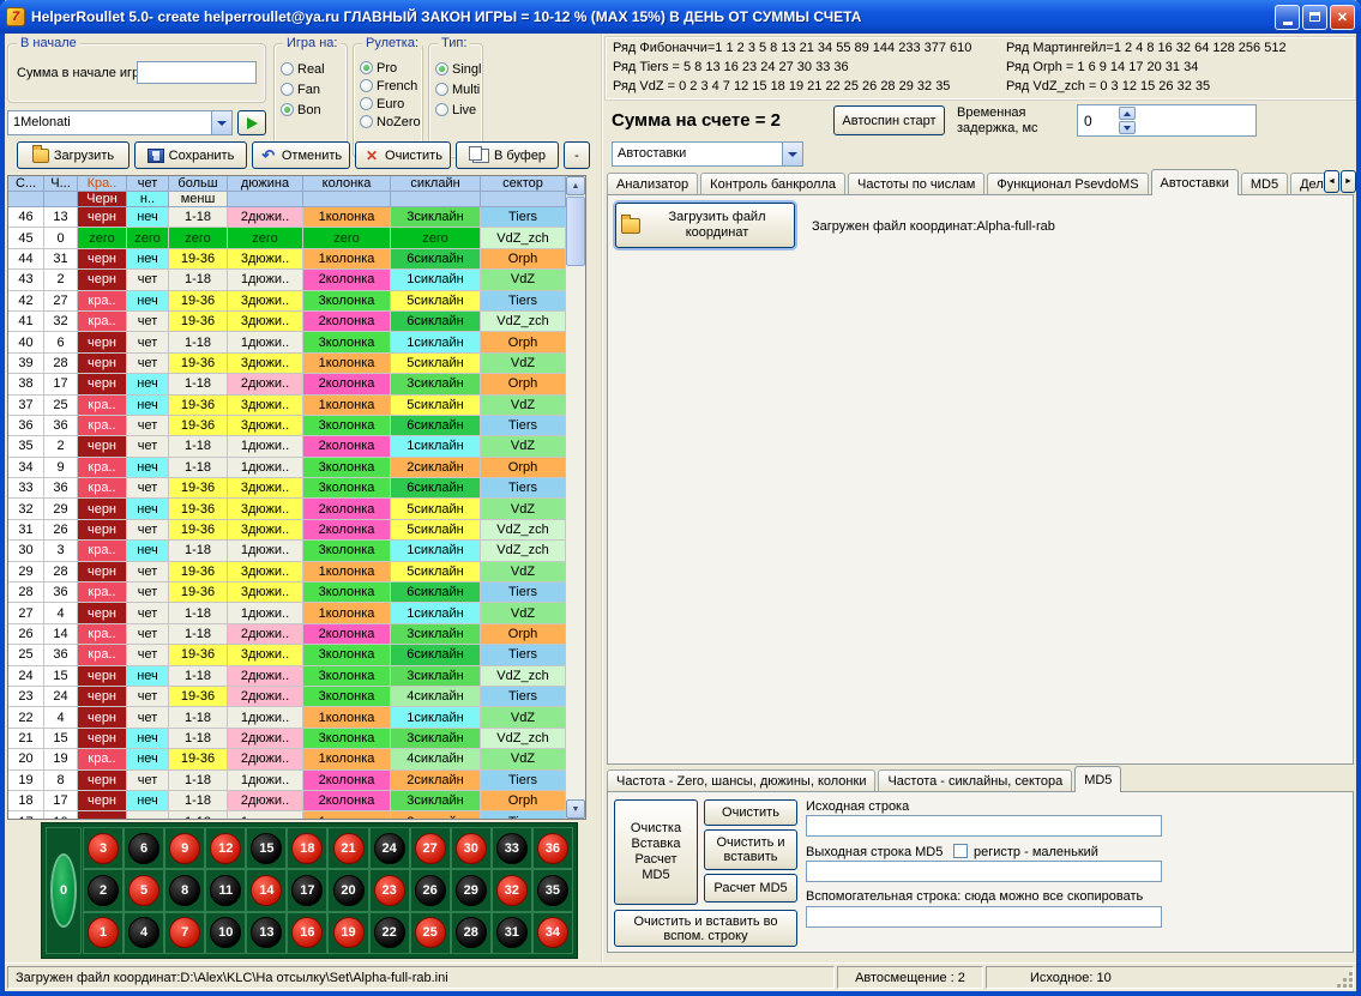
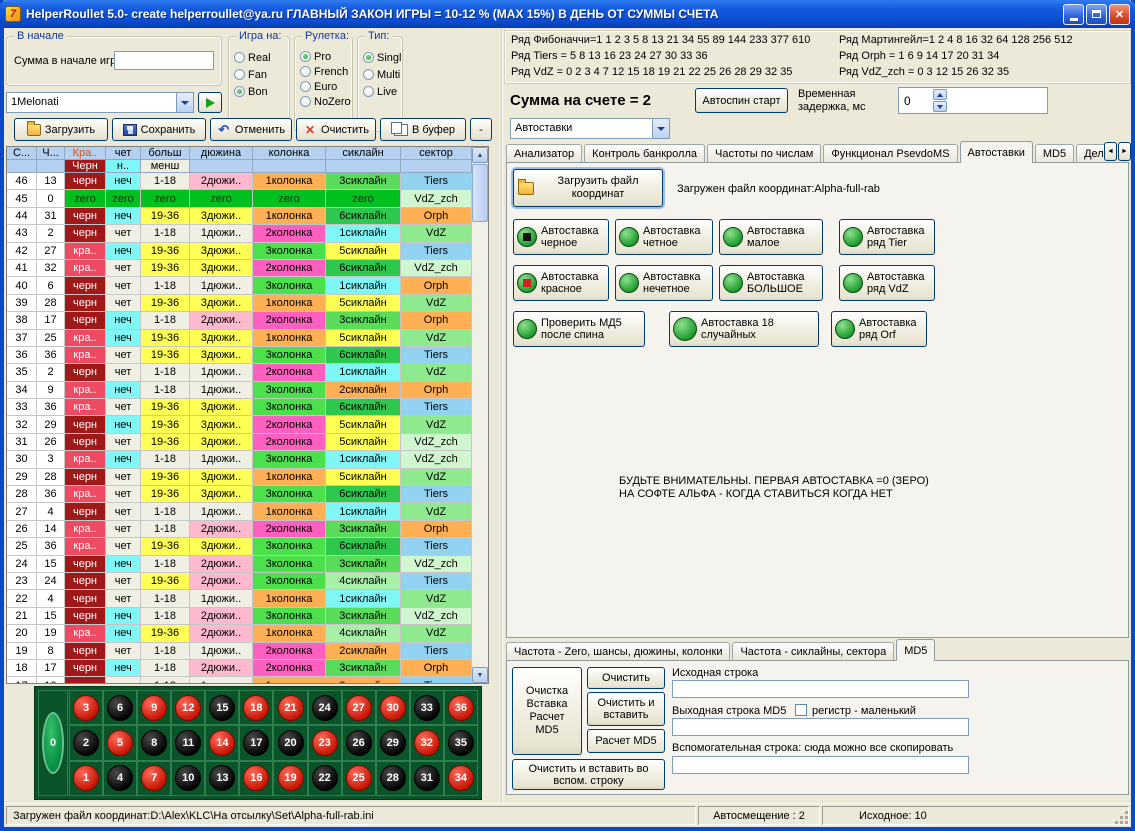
  7
  HelperRoullet 5.0- create helperroullet@ya.ru ГЛАВНЫЙ ЗАКОН ИГРЫ = 10-12 % (MAX 15%) В ДЕНЬ ОТ СУММЫ СЧЕТА
  ✕
  В начале
  Сумма в начале иг
  1Melonati
  Игра на:
  Real
  Fan
  Bon
  Рулетка:
  Pro
  French
  Euro
  NoZero
  Тип:
  Singl
  Multi
  Live
  Загрузить
  Сохранить
  Отменить
  Очистить
  В буфер
  -
  С...
  Ч...
  Кра..
  чет
  больш
  дюжина
  колонка
  сиклайн
  сектор
  Черн
  н..
  менш
  46
  13
  черн
  неч
  1-18
  2дюжи..
  1колонка
  3сиклайн
  Tiers
  45
  0
  zero
  zero
  zero
  zero
  zero
  zero
  VdZ_zch
  44
  31
  черн
  неч
  19-36
  3дюжи..
  1колонка
  6сиклайн
  Orph
  43
  2
  черн
  чет
  1-18
  1дюжи..
  2колонка
  1сиклайн
  VdZ
  42
  27
  кра..
  неч
  19-36
  3дюжи..
  3колонка
  5сиклайн
  Tiers
  41
  32
  кра..
  чет
  19-36
  3дюжи..
  2колонка
  6сиклайн
  VdZ_zch
  40
  6
  черн
  чет
  1-18
  1дюжи..
  3колонка
  1сиклайн
  Orph
  39
  28
  черн
  чет
  19-36
  3дюжи..
  1колонка
  5сиклайн
  VdZ
  38
  17
  черн
  неч
  1-18
  2дюжи..
  2колонка
  3сиклайн
  Orph
  37
  25
  кра..
  неч
  19-36
  3дюжи..
  1колонка
  5сиклайн
  VdZ
  36
  36
  кра..
  чет
  19-36
  3дюжи..
  3колонка
  6сиклайн
  Tiers
  35
  2
  черн
  чет
  1-18
  1дюжи..
  2колонка
  1сиклайн
  VdZ
  34
  9
  кра..
  неч
  1-18
  1дюжи..
  3колонка
  2сиклайн
  Orph
  33
  36
  кра..
  чет
  19-36
  3дюжи..
  3колонка
  6сиклайн
  Tiers
  32
  29
  черн
  неч
  19-36
  3дюжи..
  2колонка
  5сиклайн
  VdZ
  31
  26
  черн
  чет
  19-36
  3дюжи..
  2колонка
  5сиклайн
  VdZ_zch
  30
  3
  кра..
  неч
  1-18
  1дюжи..
  3колонка
  1сиклайн
  VdZ_zch
  29
  28
  черн
  чет
  19-36
  3дюжи..
  1колонка
  5сиклайн
  VdZ
  28
  36
  кра..
  чет
  19-36
  3дюжи..
  3колонка
  6сиклайн
  Tiers
  27
  4
  черн
  чет
  1-18
  1дюжи..
  1колонка
  1сиклайн
  VdZ
  26
  14
  кра..
  чет
  1-18
  2дюжи..
  2колонка
  3сиклайн
  Orph
  25
  36
  кра..
  чет
  19-36
  3дюжи..
  3колонка
  6сиклайн
  Tiers
  24
  15
  черн
  неч
  1-18
  2дюжи..
  3колонка
  3сиклайн
  VdZ_zch
  23
  24
  черн
  чет
  19-36
  2дюжи..
  3колонка
  4сиклайн
  Tiers
  22
  4
  черн
  чет
  1-18
  1дюжи..
  1колонка
  1сиклайн
  VdZ
  21
  15
  черн
  неч
  1-18
  2дюжи..
  3колонка
  3сиклайн
  VdZ_zch
  20
  19
  кра..
  неч
  19-36
  2дюжи..
  1колонка
  4сиклайн
  VdZ
  19
  8
  черн
  чет
  1-18
  1дюжи..
  2колонка
  2сиклайн
  Tiers
  18
  17
  черн
  неч
  1-18
  2дюжи..
  2колонка
  3сиклайн
  Orph
  0
  3
  6
  9
  12
  15
  18
  21
  24
  27
  30
  33
  36
  2
  5
  8
  11
  14
  17
  20
  23
  26
  29
  32
  35
  1
  4
  7
  10
  13
  16
  19
  22
  25
  28
  31
  34
  Ряд Фибоначчи=1 1 2 3 5 8 13 21 34 55 89 144 233 377 610
  Ряд Tiers = 5 8 13 16 23 24 27 30 33 36
  Ряд VdZ = 0 2 3 4 7 12 15 18 19 21 22 25 26 28 29 32 35
  Ряд Мартингейл=1 2 4 8 16 32 64 128 256 512
  Ряд Orph = 1 6 9 14 17 20 31 34
  Ряд VdZ_zch = 0 3 12 15 26 32 35
  Сумма на счете = 2
  Автоспин старт
  Временная задержка, мс
  0
  Автоставки
  Анализатор
  Контроль банкролла
  Частоты по числам
  Функционал PsevdoMS
  Автоставки
  MD5
  Загрузить файл координат
  Загружен файл координат:Alpha-full-rab
+ Автоставка черное
+ Автоставка четное
+ Автоставка малое
+ Автоставка ряд Tier
+ Автоставка красное
+ Автоставка нечетное
+ Автоставка БОЛЬШОЕ
+ Автоставка ряд VdZ
+ Проверить МД5 после спина
+ Автоставка 18 случайных
+ Автоставка ряд Orf
+ БУДЬТЕ ВНИМАТЕЛЬНЫ. ПЕРВАЯ АВТОСТАВКА =0 (ЗЕРО)
+ НА СОФТЕ АЛЬФА - КОГДА СТАВИТЬСЯ КОГДА НЕТ
  Частота - Zero, шансы, дюжины, колонки
  Частота - сиклайны, сектора
  MD5
  Очистка Вставка Расчет MD5
  Очистить
  Очистить и вставить
  Расчет MD5
  Очистить и вставить во вспом. строку
  Исходная строка
  Выходная строка MD5
  регистр - маленький
  Вспомогательная строка: сюда можно все скопировать
  Загружен файл координат:D:\Alex\KLC\На отсылку\Set\Alpha-full-rab.ini
  Автосмещение : 2
  Исходное: 10
